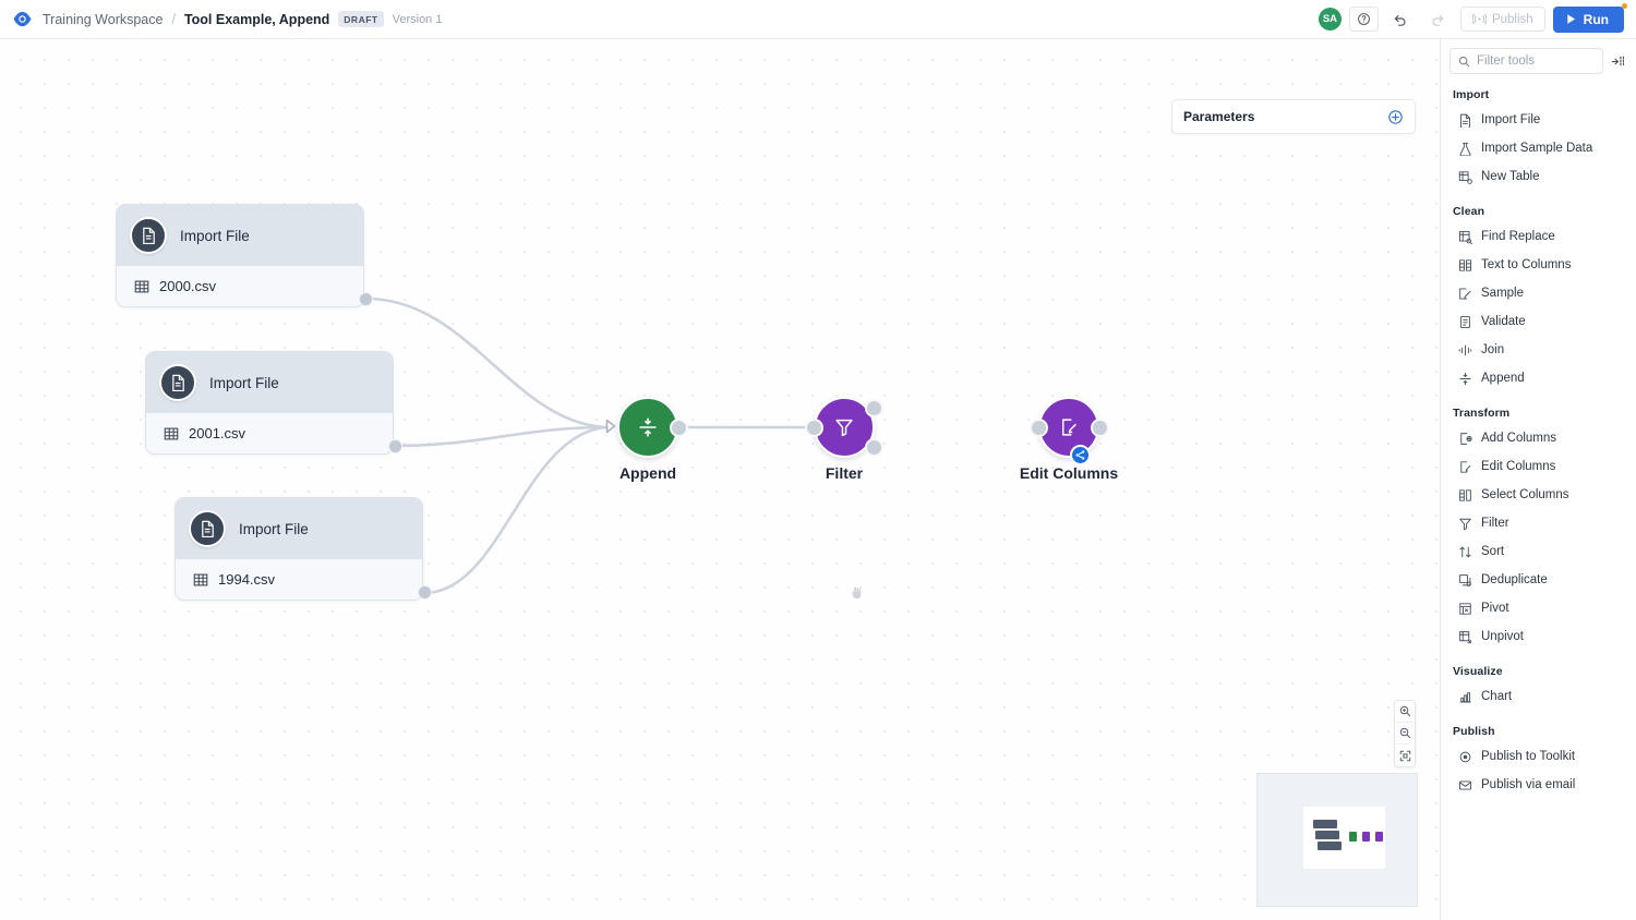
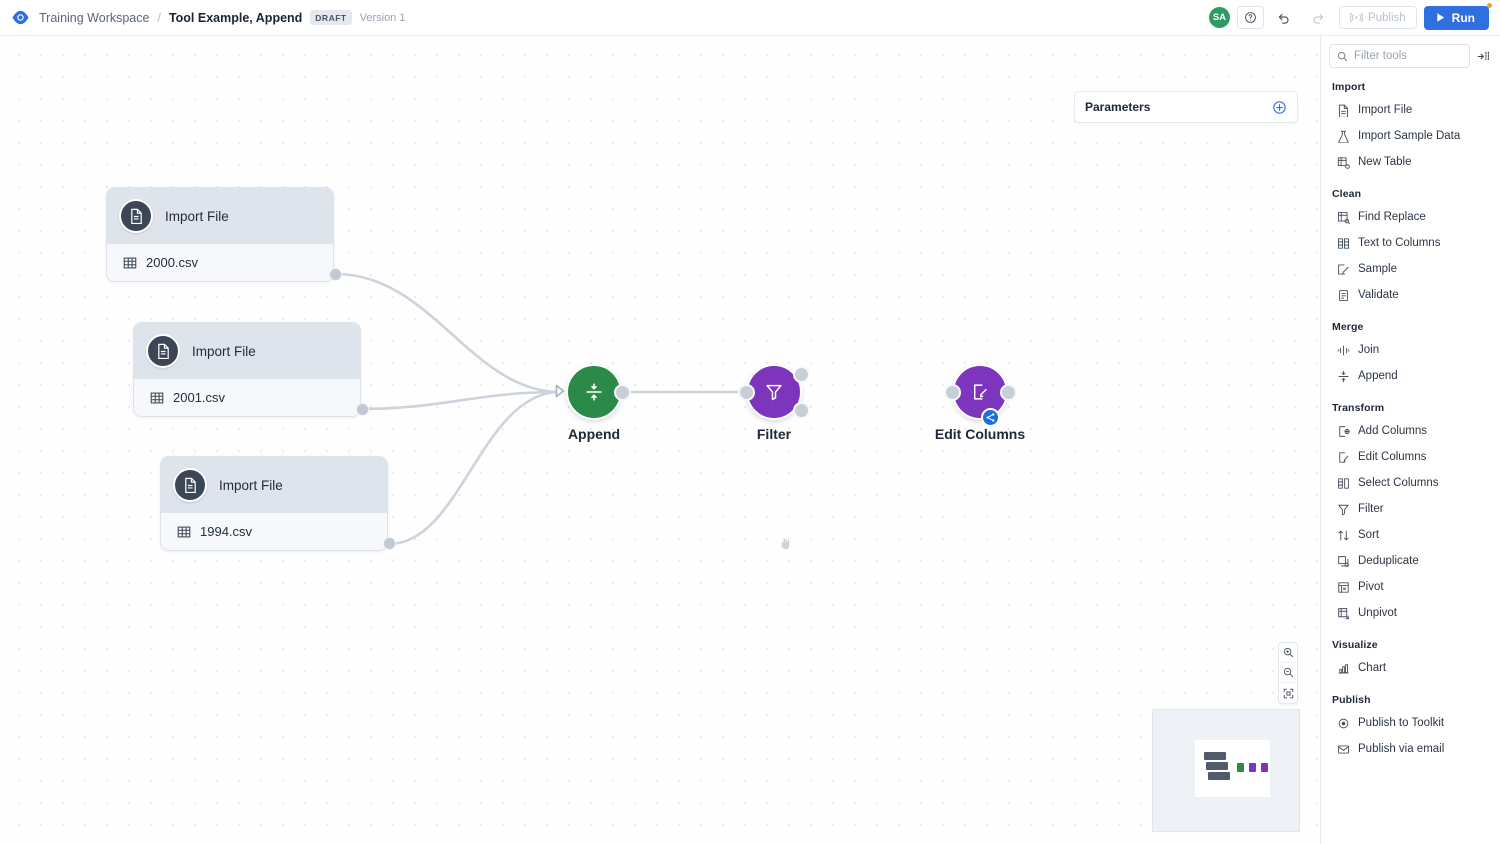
  Training Workspace
  /
  Tool Example, Append
  DRAFT
  Version 1
  SA
  Publish
  Run
  Parameters
  Import File
  2000.csv
  Import File
  2001.csv
  Import File
  1994.csv
  Append
  Filter
  Edit Columns
  Filter tools
  Import
  Import File
  Import Sample Data
  New Table
  Clean
  Find Replace
  Text to Columns
  Sample
  Validate
+ Merge
  Join
  Append
  Transform
  Add Columns
  Edit Columns
  Select Columns
  Filter
  Sort
  Deduplicate
  Pivot
  Unpivot
  Visualize
  Chart
  Publish
  Publish to Toolkit
  Publish via email
